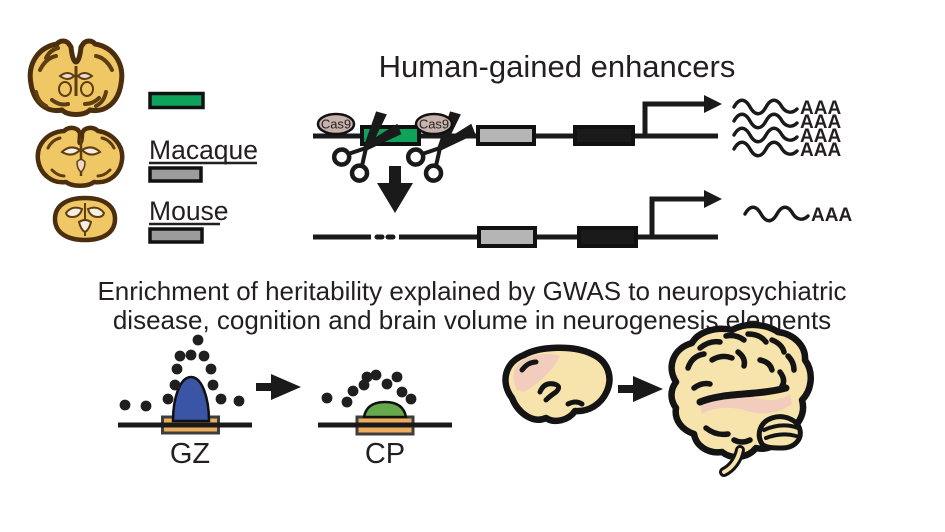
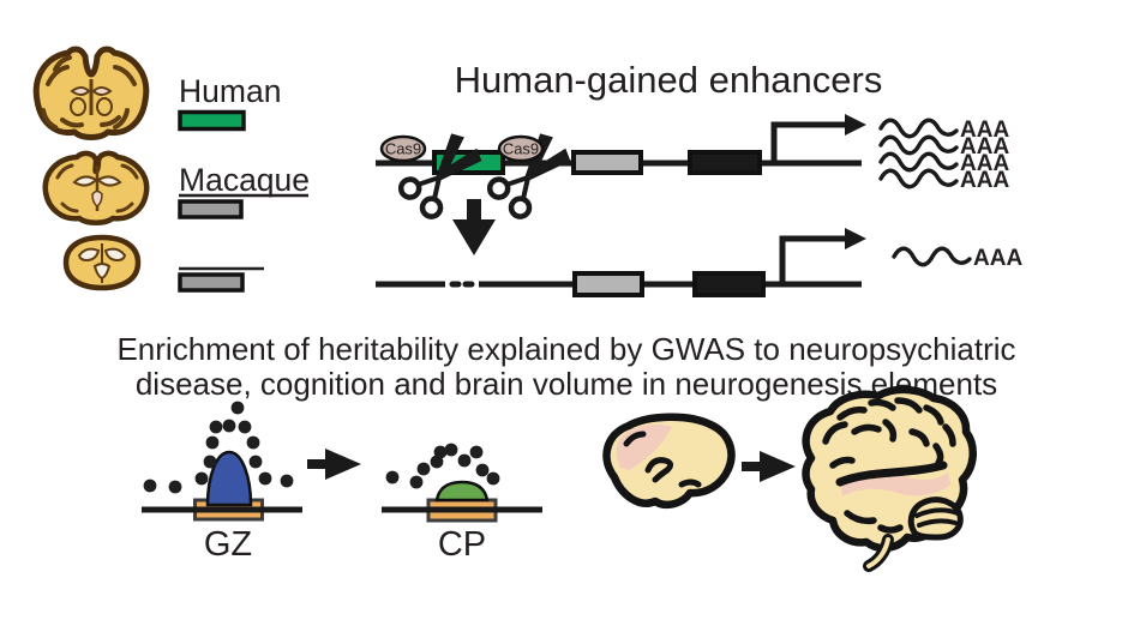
+ Human
  Macaque
- Mouse
  Human-gained enhancers
  Cas9
  Cas9
  AAA
  AAA
  AAA
  AAA
  AAA
  Enrichment of heritability explained by GWAS to neuropsychiatric
  disease, cognition and brain volume in neurogenesis elements
  GZ
  CP
